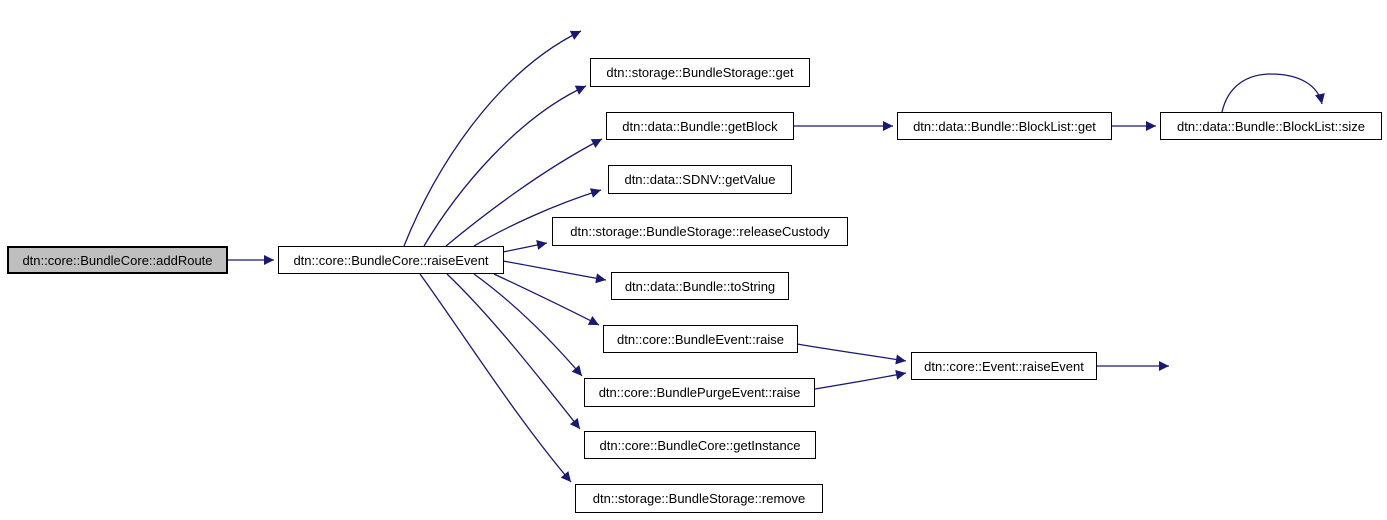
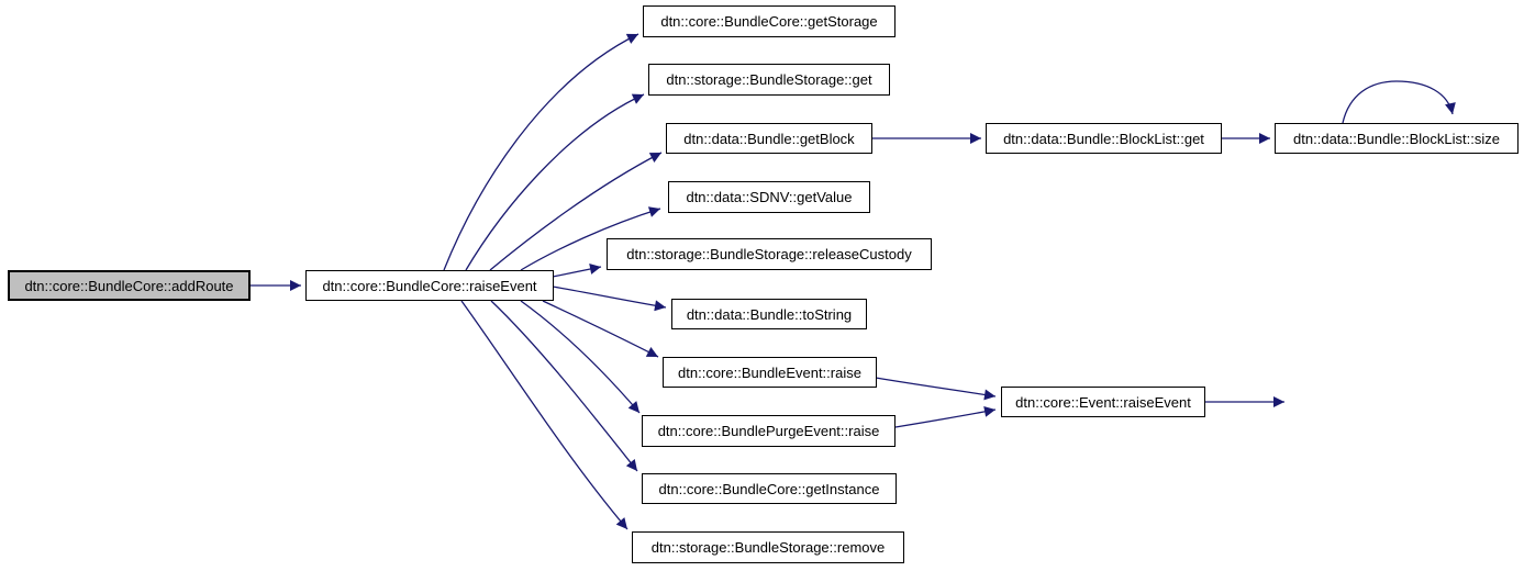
  dtn::core::BundleCore::addRoute
  dtn::core::BundleCore::raiseEvent
+ dtn::core::BundleCore::getStorage
  dtn::storage::BundleStorage::get
  dtn::data::Bundle::getBlock
  dtn::data::Bundle::BlockList::get
  dtn::data::Bundle::BlockList::size
  dtn::data::SDNV::getValue
  dtn::storage::BundleStorage::releaseCustody
  dtn::data::Bundle::toString
  dtn::core::BundleEvent::raise
  dtn::core::BundlePurgeEvent::raise
  dtn::core::Event::raiseEvent
  dtn::core::BundleCore::getInstance
  dtn::storage::BundleStorage::remove
